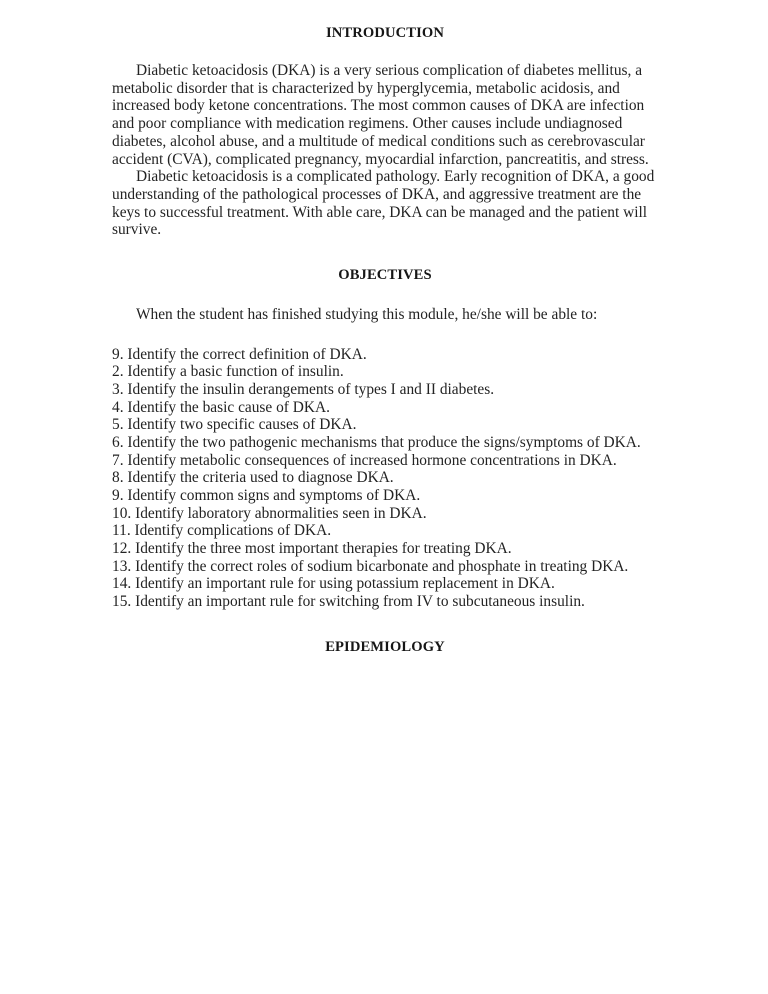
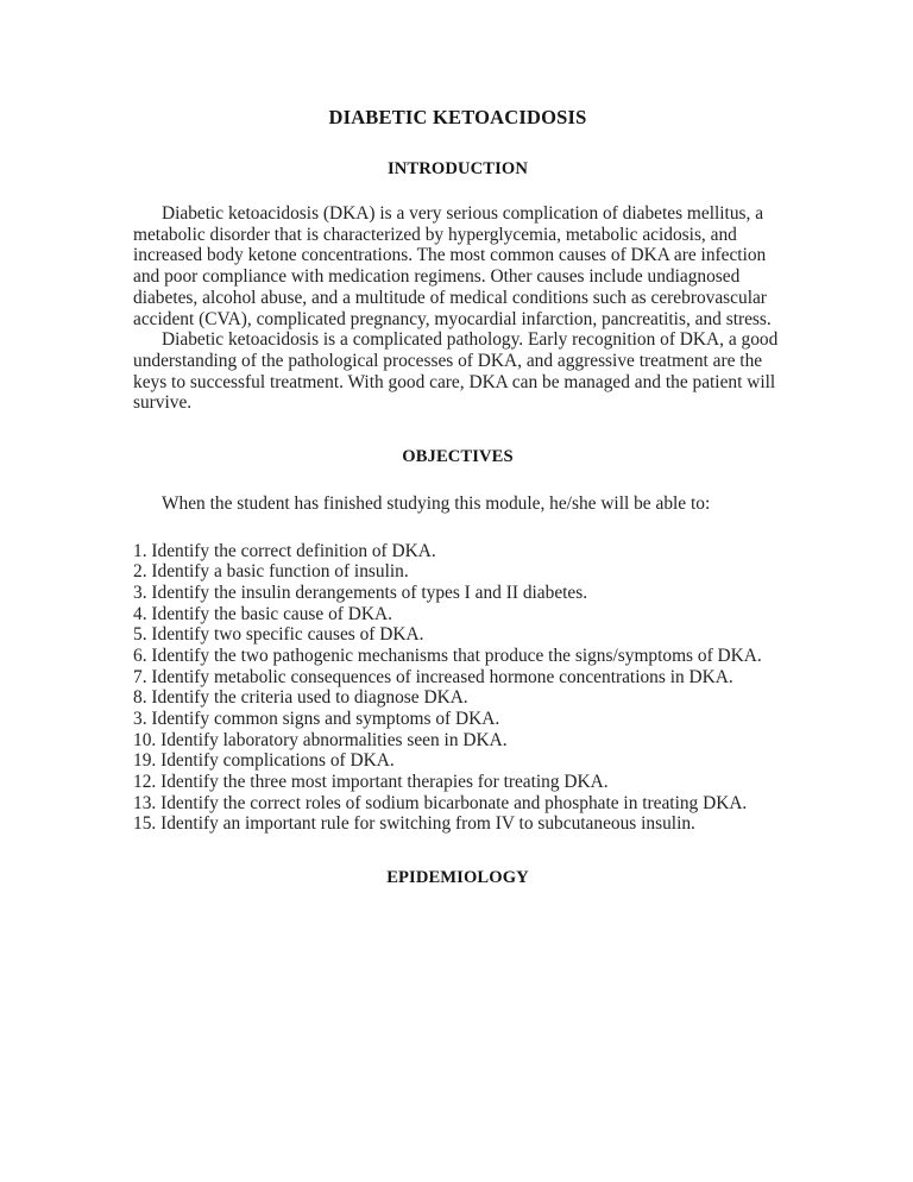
+ DIABETIC KETOACIDOSIS
  INTRODUCTION
  Diabetic ketoacidosis (DKA) is a very serious complication of diabetes mellitus, a metabolic disorder that is characterized by hyperglycemia, metabolic acidosis, and increased body ketone concentrations. The most common causes of DKA are infection and poor compliance with medication regimens. Other causes include undiagnosed diabetes, alcohol abuse, and a multitude of medical conditions such as cerebrovascular accident (CVA), complicated pregnancy, myocardial infarction, pancreatitis, and stress.
- Diabetic ketoacidosis is a complicated pathology. Early recognition of DKA, a good understanding of the pathological processes of DKA, and aggressive treatment are the keys to successful treatment. With able care, DKA can be managed and the patient will survive.
+ Diabetic ketoacidosis is a complicated pathology. Early recognition of DKA, a good understanding of the pathological processes of DKA, and aggressive treatment are the keys to successful treatment. With good care, DKA can be managed and the patient will survive.
  OBJECTIVES
  When the student has finished studying this module, he/she will be able to:
- 9. Identify the correct definition of DKA.
+ 1. Identify the correct definition of DKA.
  2. Identify a basic function of insulin.
  3. Identify the insulin derangements of types I and II diabetes.
  4. Identify the basic cause of DKA.
  5. Identify two specific causes of DKA.
  6. Identify the two pathogenic mechanisms that produce the signs/symptoms of DKA.
  7. Identify metabolic consequences of increased hormone concentrations in DKA.
  8. Identify the criteria used to diagnose DKA.
- 9. Identify common signs and symptoms of DKA.
+ 3. Identify common signs and symptoms of DKA.
  10. Identify laboratory abnormalities seen in DKA.
- 11. Identify complications of DKA.
+ 19. Identify complications of DKA.
  12. Identify the three most important therapies for treating DKA.
  13. Identify the correct roles of sodium bicarbonate and phosphate in treating DKA.
- 14. Identify an important rule for using potassium replacement in DKA.
  15. Identify an important rule for switching from IV to subcutaneous insulin.
  EPIDEMIOLOGY
